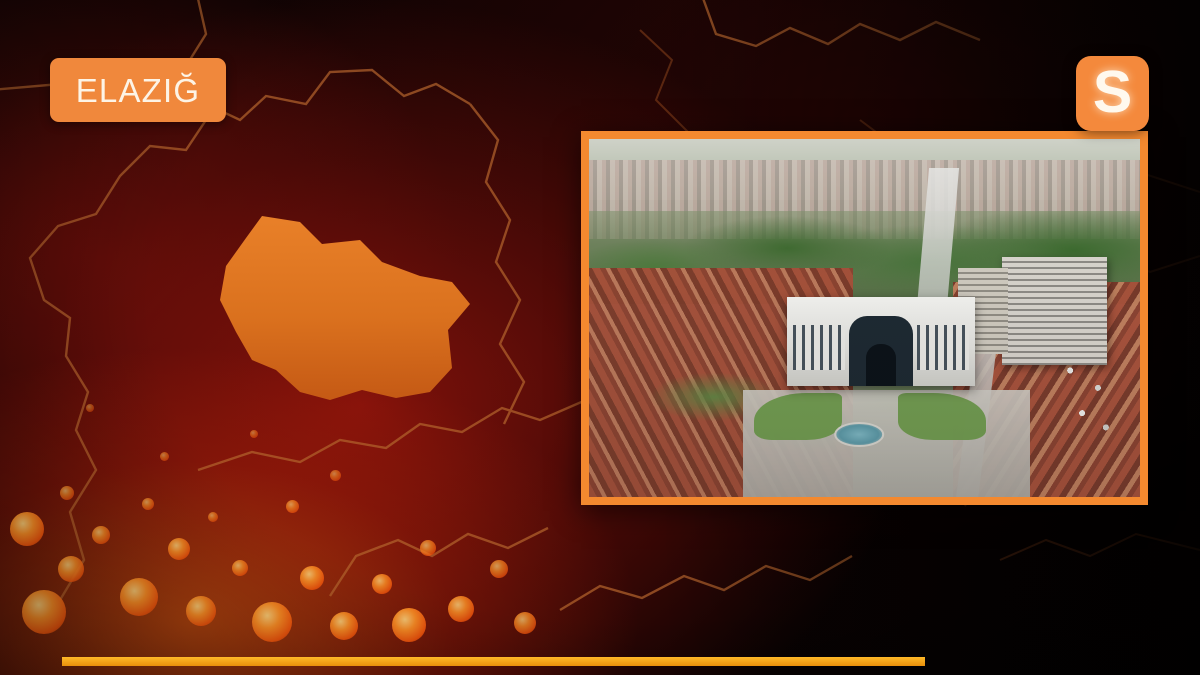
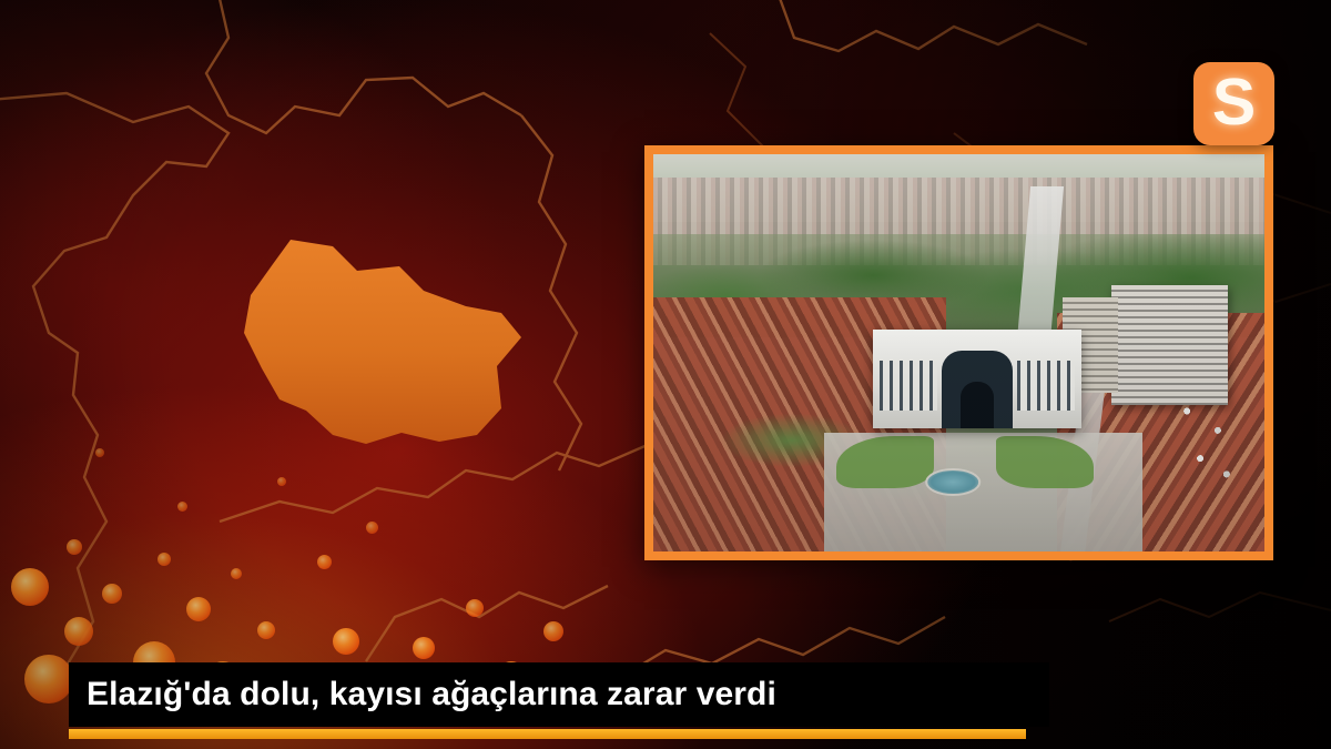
- ELAZIĞ
  S
+ Elazığ'da dolu, kayısı ağaçlarına zarar verdi
